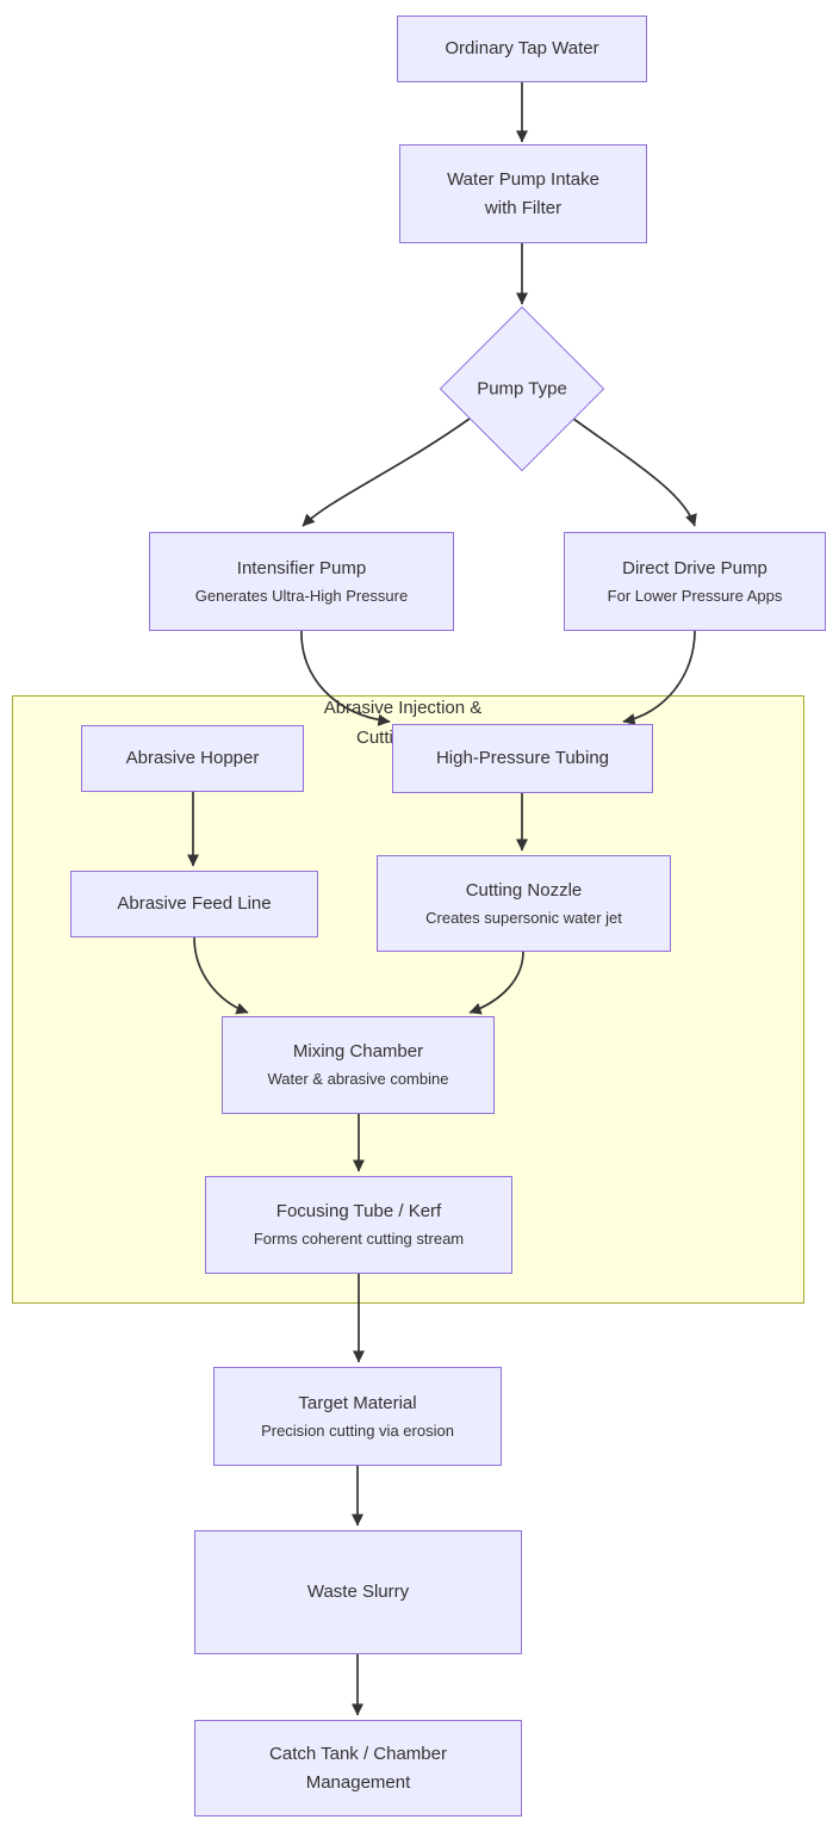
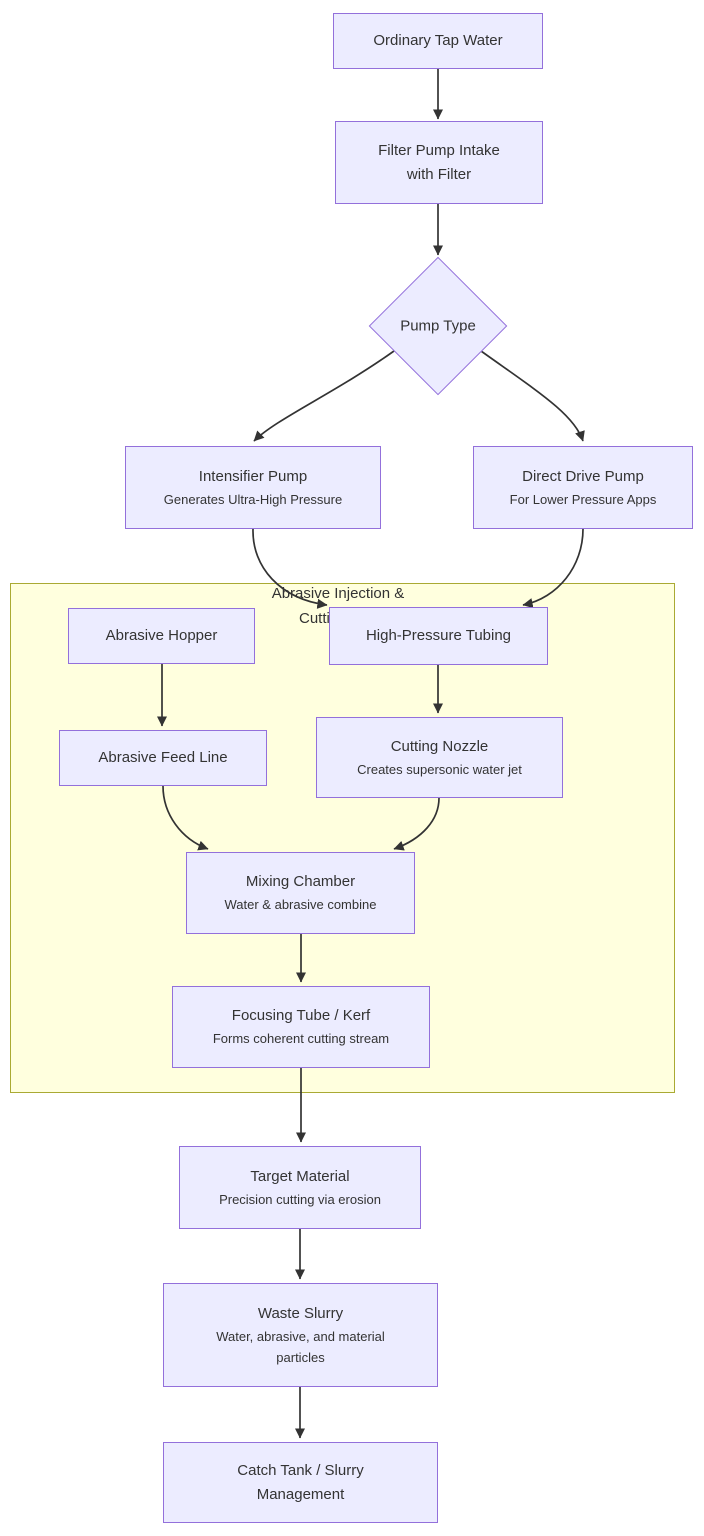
  Abrasive Injection &
  Cutt
  Ordinary Tap Water
- Water Pump Intake with Filter
+ Filter Pump Intake with Filter
  Pump Type
  Intensifier Pump
  Generates Ultra-High Pressure
  Direct Drive Pump
  For Lower Pressure Apps
  Abrasive Hopper
  High-Pressure Tubing
  Abrasive Feed Line
  Cutting Nozzle
  Creates supersonic water jet
  Mixing Chamber
  Water & abrasive combine
  Focusing Tube / Kerf
  Forms coherent cutting stream
  Target Material
  Precision cutting via erosion
  Waste Slurry
+ Water, abrasive, and material particles
- Catch Tank / Chamber Management
+ Catch Tank / Slurry Management
